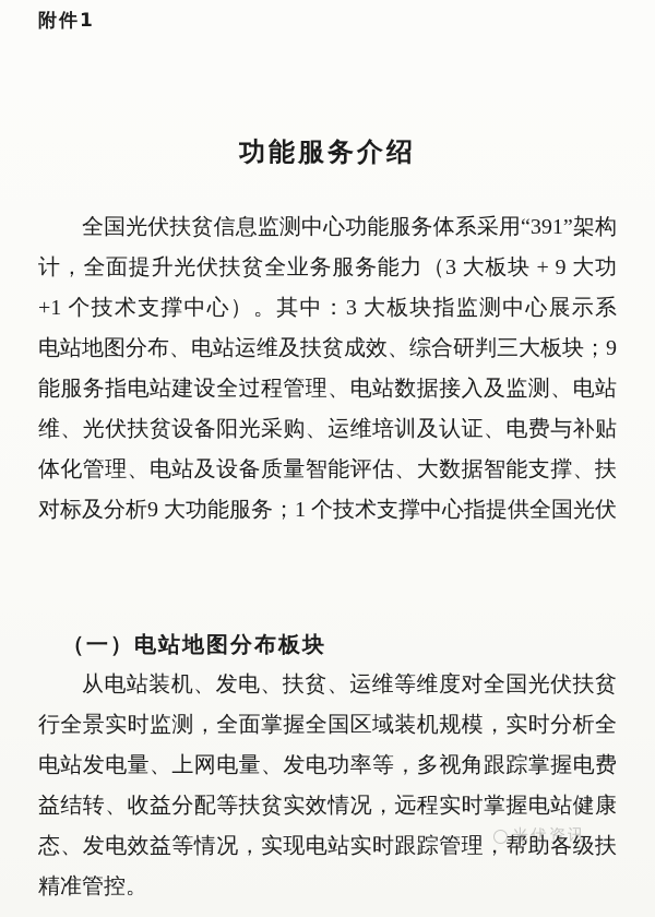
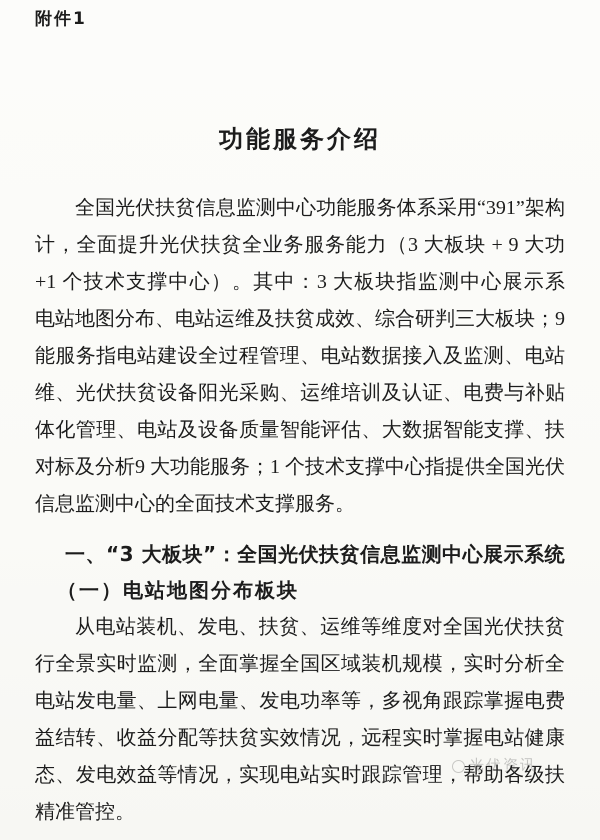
  附件1
  功能服务介绍
  全国光伏扶贫信息监测中心功能服务体系采用“391”架构
  计，全面提升光伏扶贫全业务服务能力（3 大板块 + 9 大功
  +1 个技术支撑中心）。其中：3 大板块指监测中心展示系
  电站地图分布、电站运维及扶贫成效、综合研判三大板块；9
  能服务指电站建设全过程管理、电站数据接入及监测、电站
  维、光伏扶贫设备阳光采购、运维培训及认证、电费与补贴
  体化管理、电站及设备质量智能评估、大数据智能支撑、扶
  对标及分析9 大功能服务；1 个技术支撑中心指提供全国光伏
+ 信息监测中心的全面技术支撑服务。
+ 一、“3 大板块”：全国光伏扶贫信息监测中心展示系统
  （一）电站地图分布板块
  从电站装机、发电、扶贫、运维等维度对全国光伏扶贫
  行全景实时监测，全面掌握全国区域装机规模，实时分析全
  电站发电量、上网电量、发电功率等，多视角跟踪掌握电费
  益结转、收益分配等扶贫实效情况，远程实时掌握电站健康
  态、发电效益等情况，实现电站实时跟踪管理，帮助各级扶
  精准管控。
  光伏资讯
